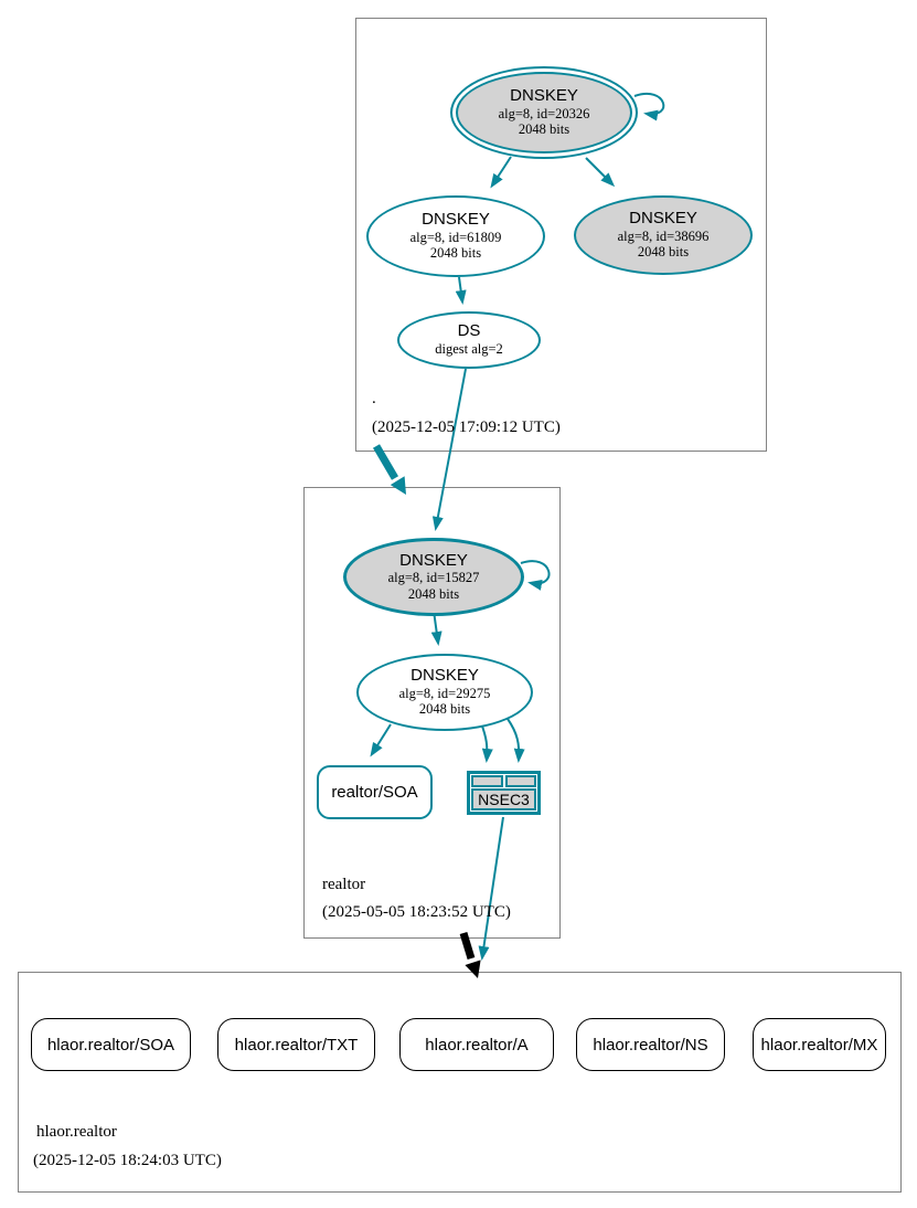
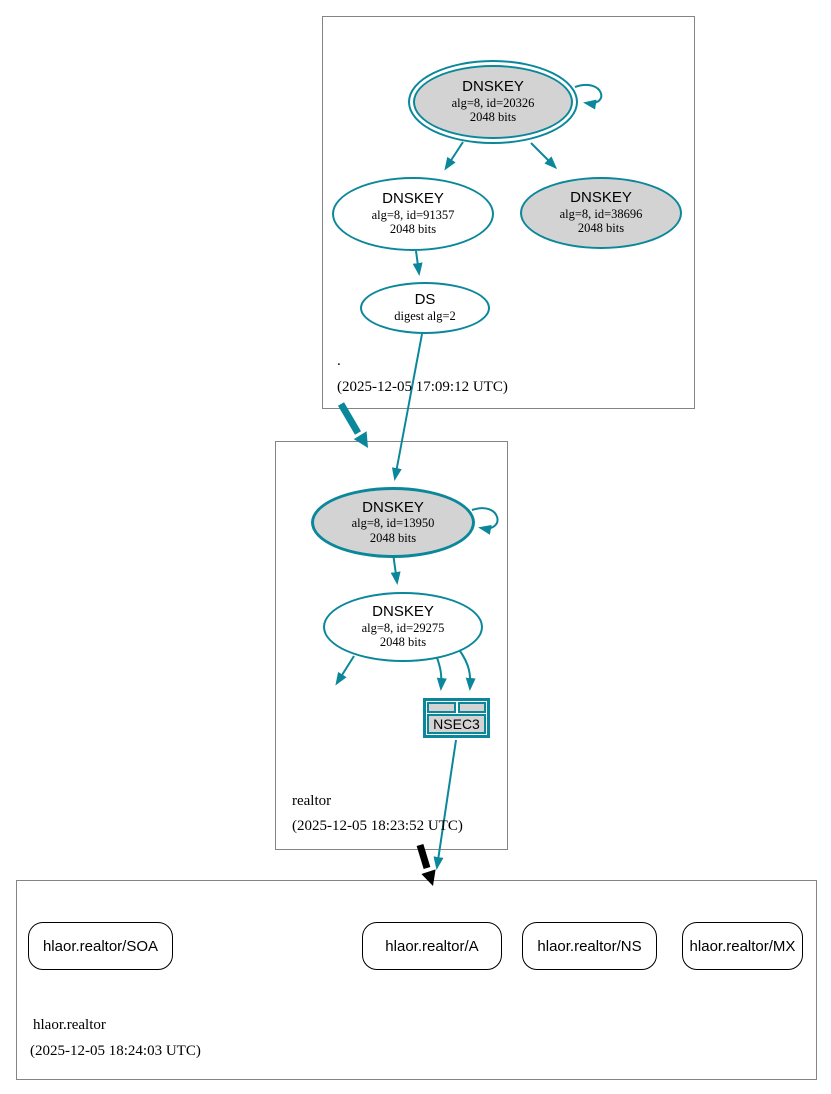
  DNSKEY
  alg=8, id=20326
  2048 bits
  DNSKEY
- alg=8, id=61809
+ alg=8, id=91357
  2048 bits
  DNSKEY
  alg=8, id=38696
  2048 bits
  DS
  digest alg=2
  .
  (2025-12-05 17:09:12 UTC)
  DNSKEY
- alg=8, id=15827
+ alg=8, id=13950
  2048 bits
  DNSKEY
  alg=8, id=29275
  2048 bits
- realtor/SOA
  NSEC3
  realtor
- (2025-05-05 18:23:52 UTC)
+ (2025-12-05 18:23:52 UTC)
  hlaor.realtor/SOA
- hlaor.realtor/TXT
  hlaor.realtor/A
  hlaor.realtor/NS
  hlaor.realtor/MX
  hlaor.realtor
  (2025-12-05 18:24:03 UTC)
